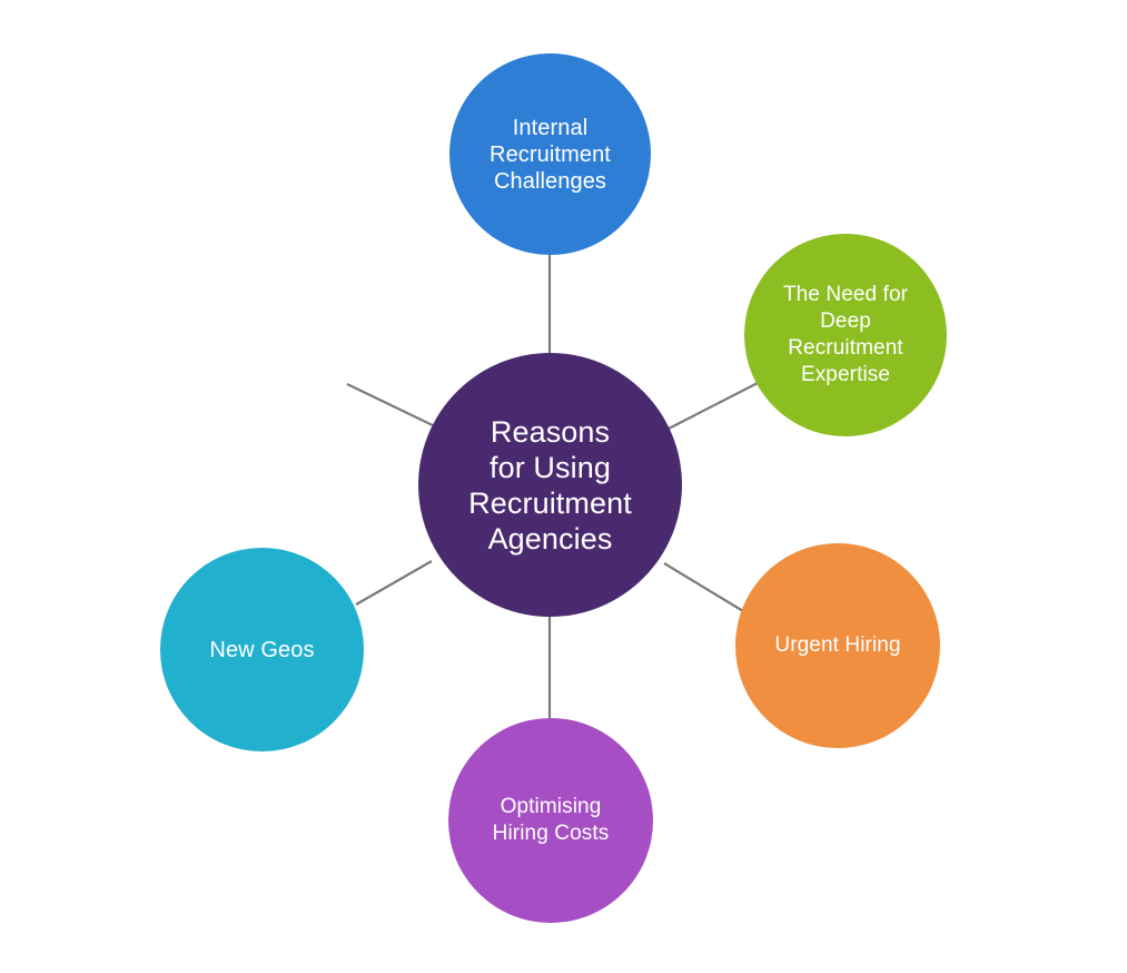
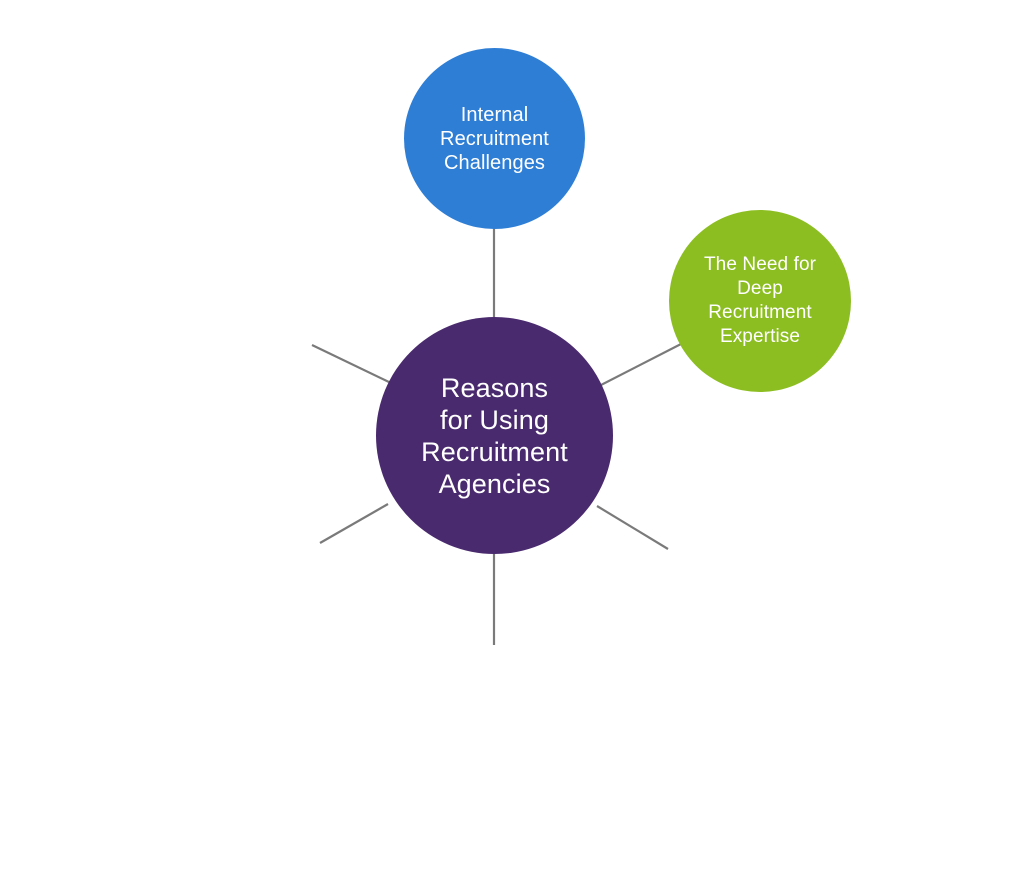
  Reasons
  for Using
  Recruitment
  Agencies
  Internal
  Recruitment
  Challenges
  The Need for
  Deep
  Recruitment
  Expertise
- Urgent Hiring
- Optimising
- Hiring Costs
- New Geos
